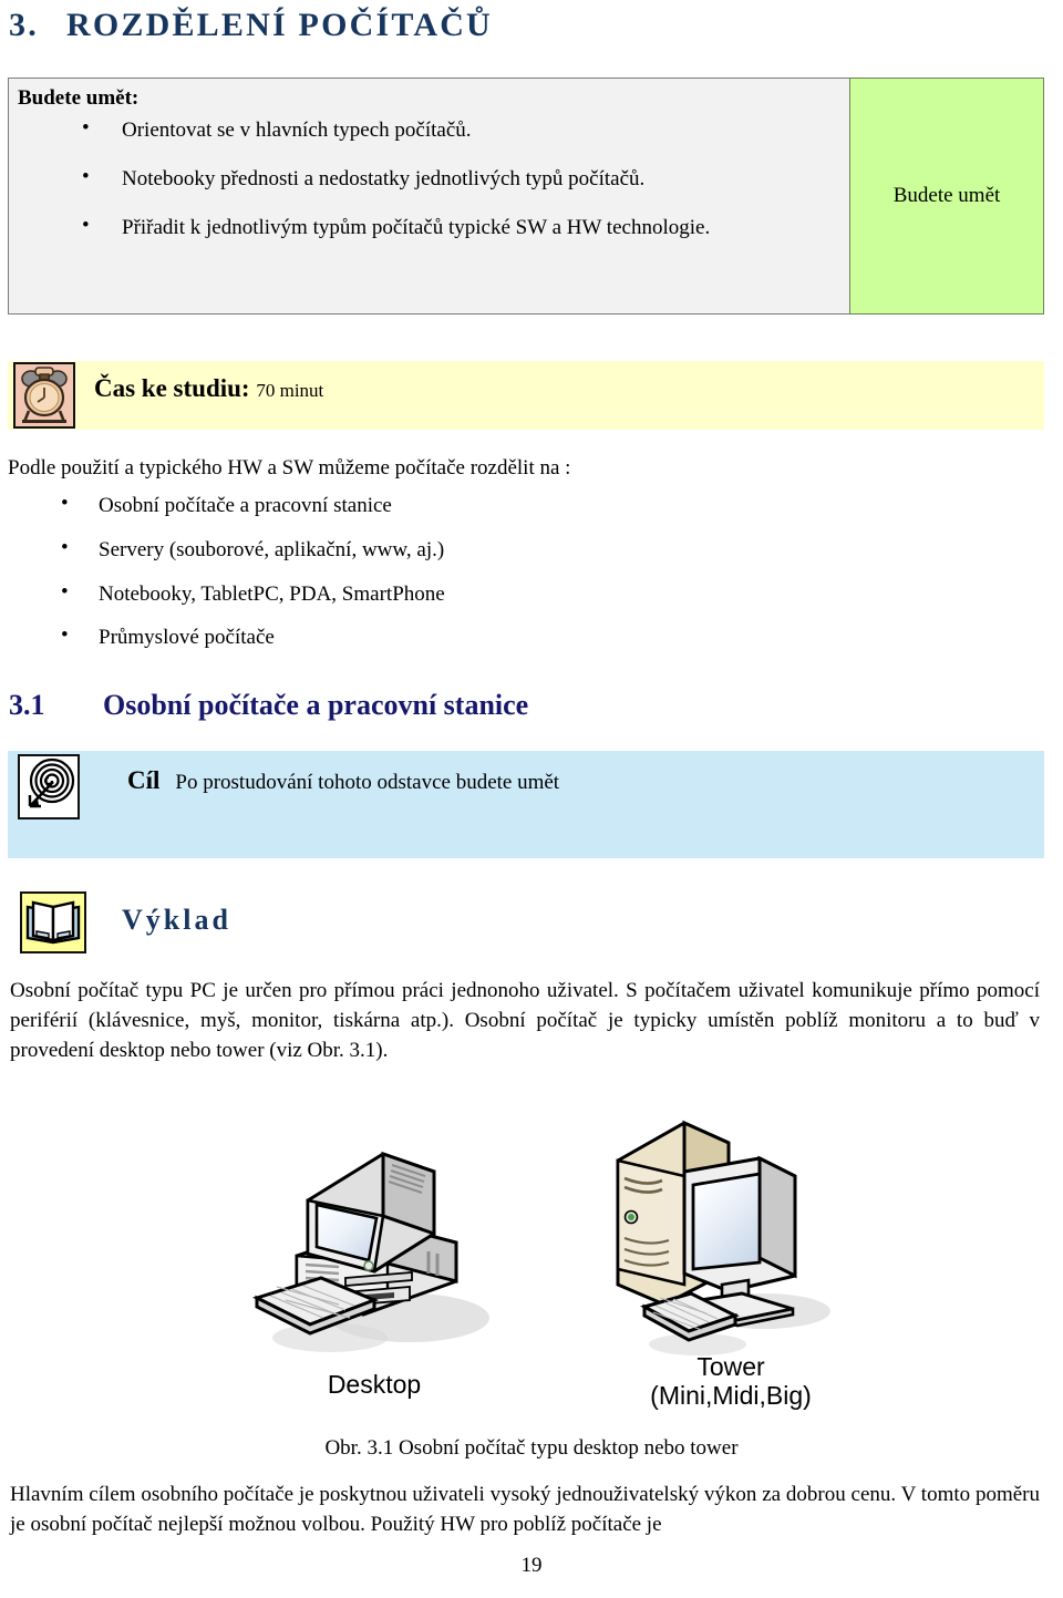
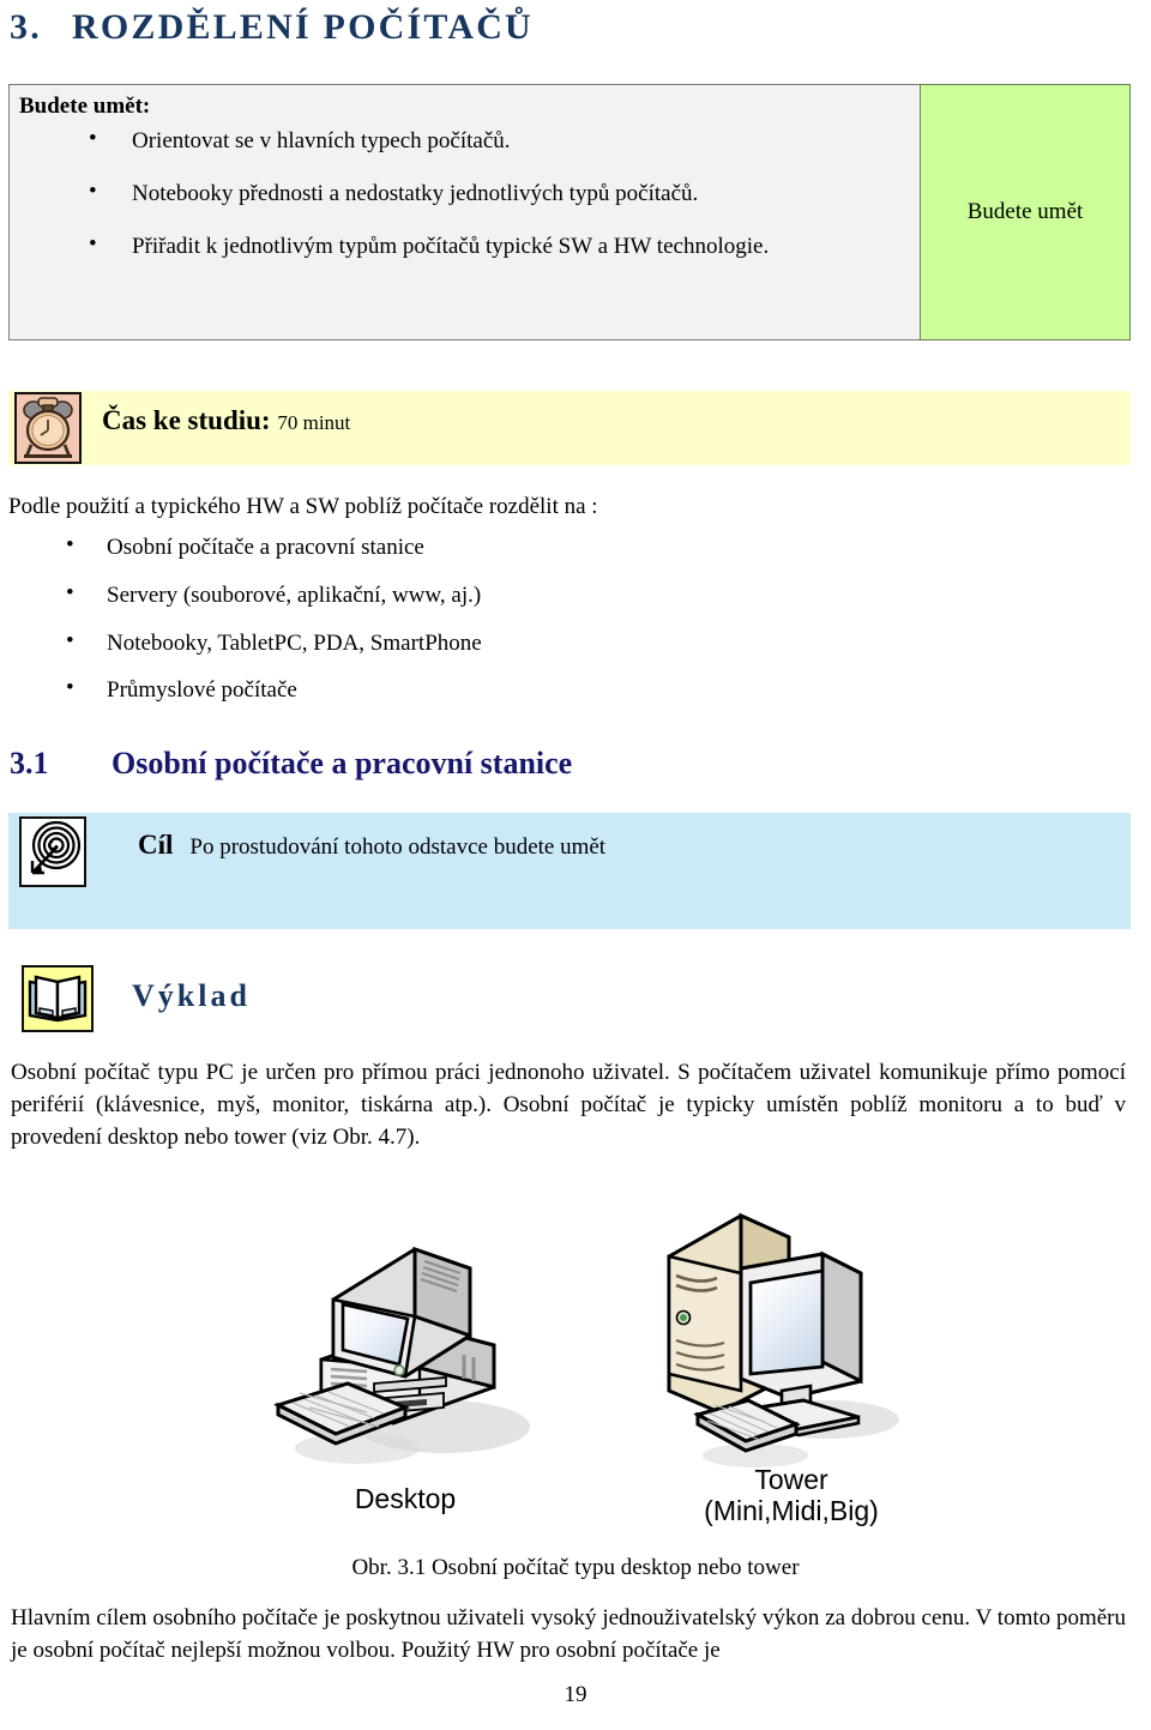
  3. ROZDĚLENÍ POČÍTAČŮ
  Budete umět:
  Orientovat se v hlavních typech počítačů.
  Notebooky přednosti a nedostatky jednotlivých typů počítačů.
  Přiřadit k jednotlivým typům počítačů typické SW a HW technologie.
  Budete umět
  Čas ke studiu: 70 minut
- Podle použití a typického HW a SW můžeme počítače rozdělit na :
+ Podle použití a typického HW a SW poblíž počítače rozdělit na :
  Osobní počítače a pracovní stanice
  Servery (souborové, aplikační, www, aj.)
  Notebooky, TabletPC, PDA, SmartPhone
  Průmyslové počítače
  3.1 Osobní počítače a pracovní stanice
  Cíl Po prostudování tohoto odstavce budete umět
  Výklad
- Osobní počítač typu PC je určen pro přímou práci jednonoho uživatel. S počítačem uživatel komunikuje přímo pomocí periférií (klávesnice, myš, monitor, tiskárna atp.). Osobní počítač je typicky umístěn poblíž monitoru a to buď v provedení desktop nebo tower (viz Obr. 3.1).
+ Osobní počítač typu PC je určen pro přímou práci jednonoho uživatel. S počítačem uživatel komunikuje přímo pomocí periférií (klávesnice, myš, monitor, tiskárna atp.). Osobní počítač je typicky umístěn poblíž monitoru a to buď v provedení desktop nebo tower (viz Obr. 4.7).
  Desktop
  Tower
  (Mini,Midi,Big)
  Obr. 3.1 Osobní počítač typu desktop nebo tower
- Hlavním cílem osobního počítače je poskytnou uživateli vysoký jednouživatelský výkon za dobrou cenu. V tomto poměru je osobní počítač nejlepší možnou volbou. Použitý HW pro poblíž počítače je
+ Hlavním cílem osobního počítače je poskytnou uživateli vysoký jednouživatelský výkon za dobrou cenu. V tomto poměru je osobní počítač nejlepší možnou volbou. Použitý HW pro osobní počítače je
  19
